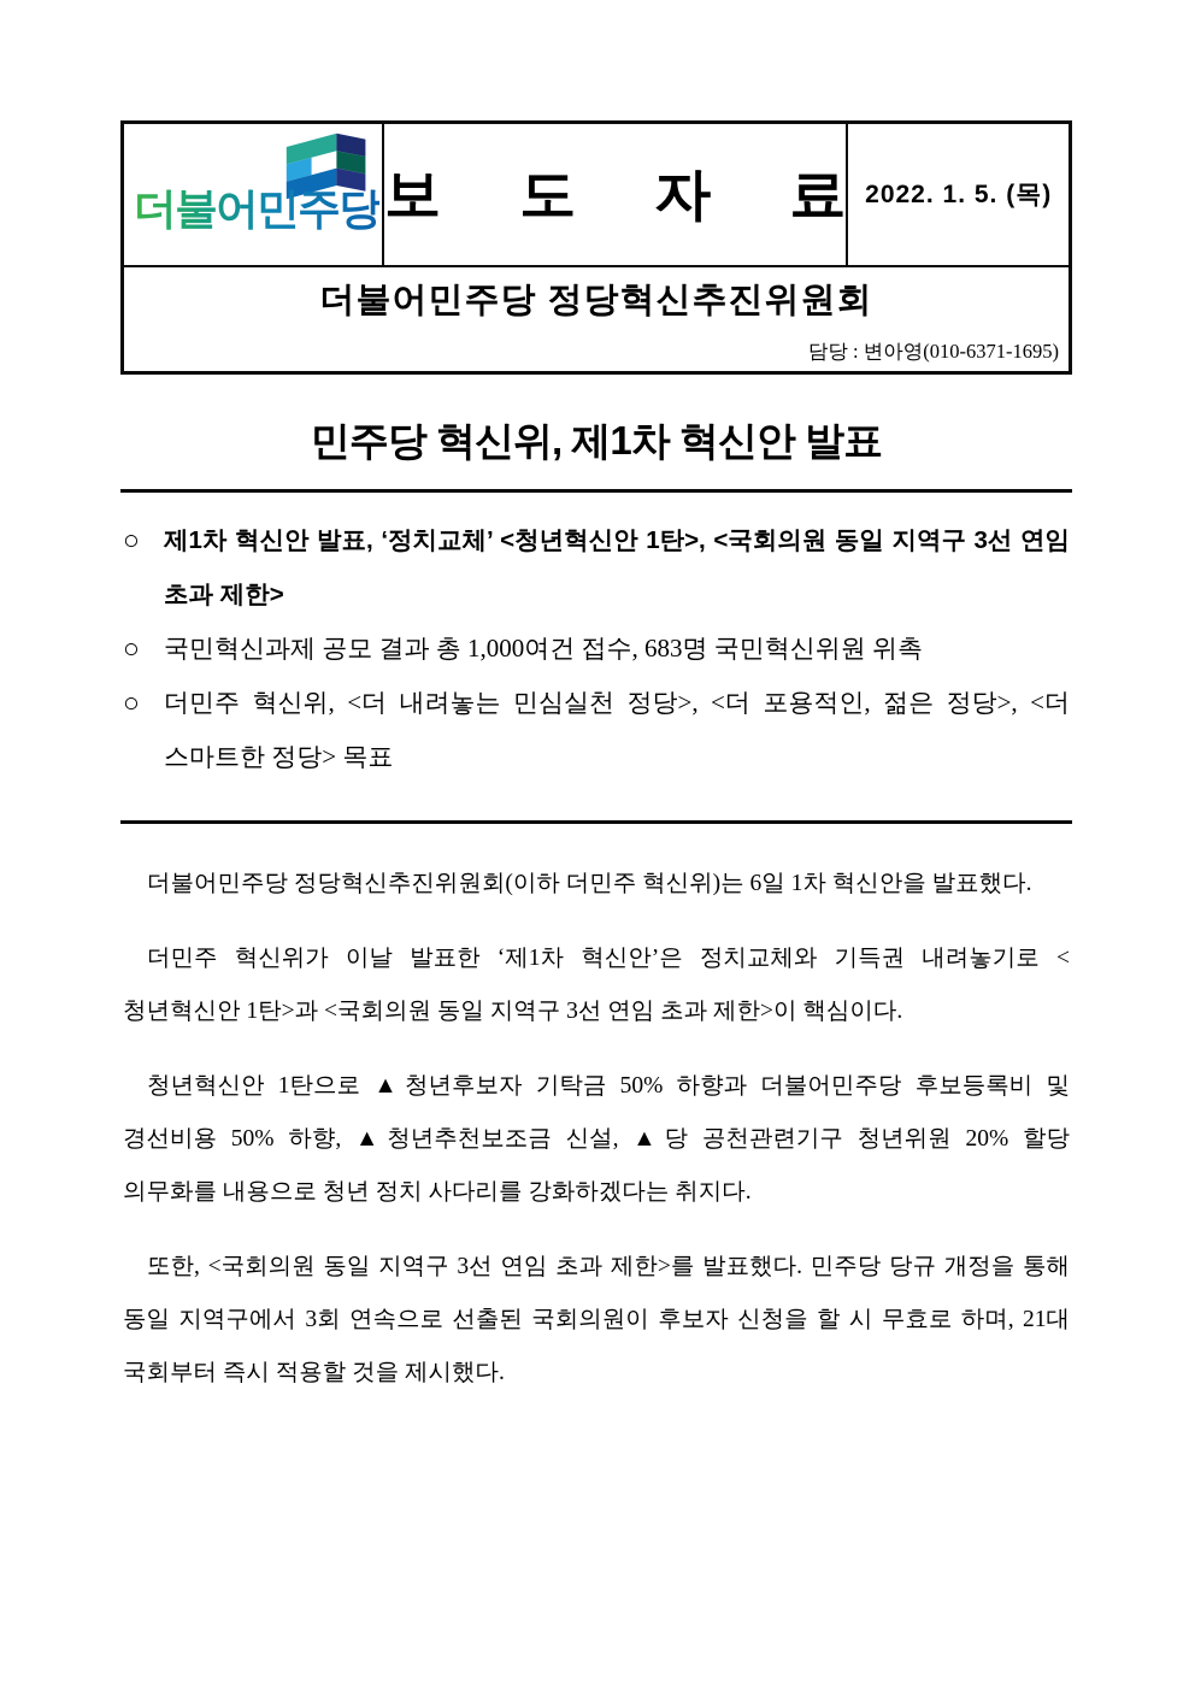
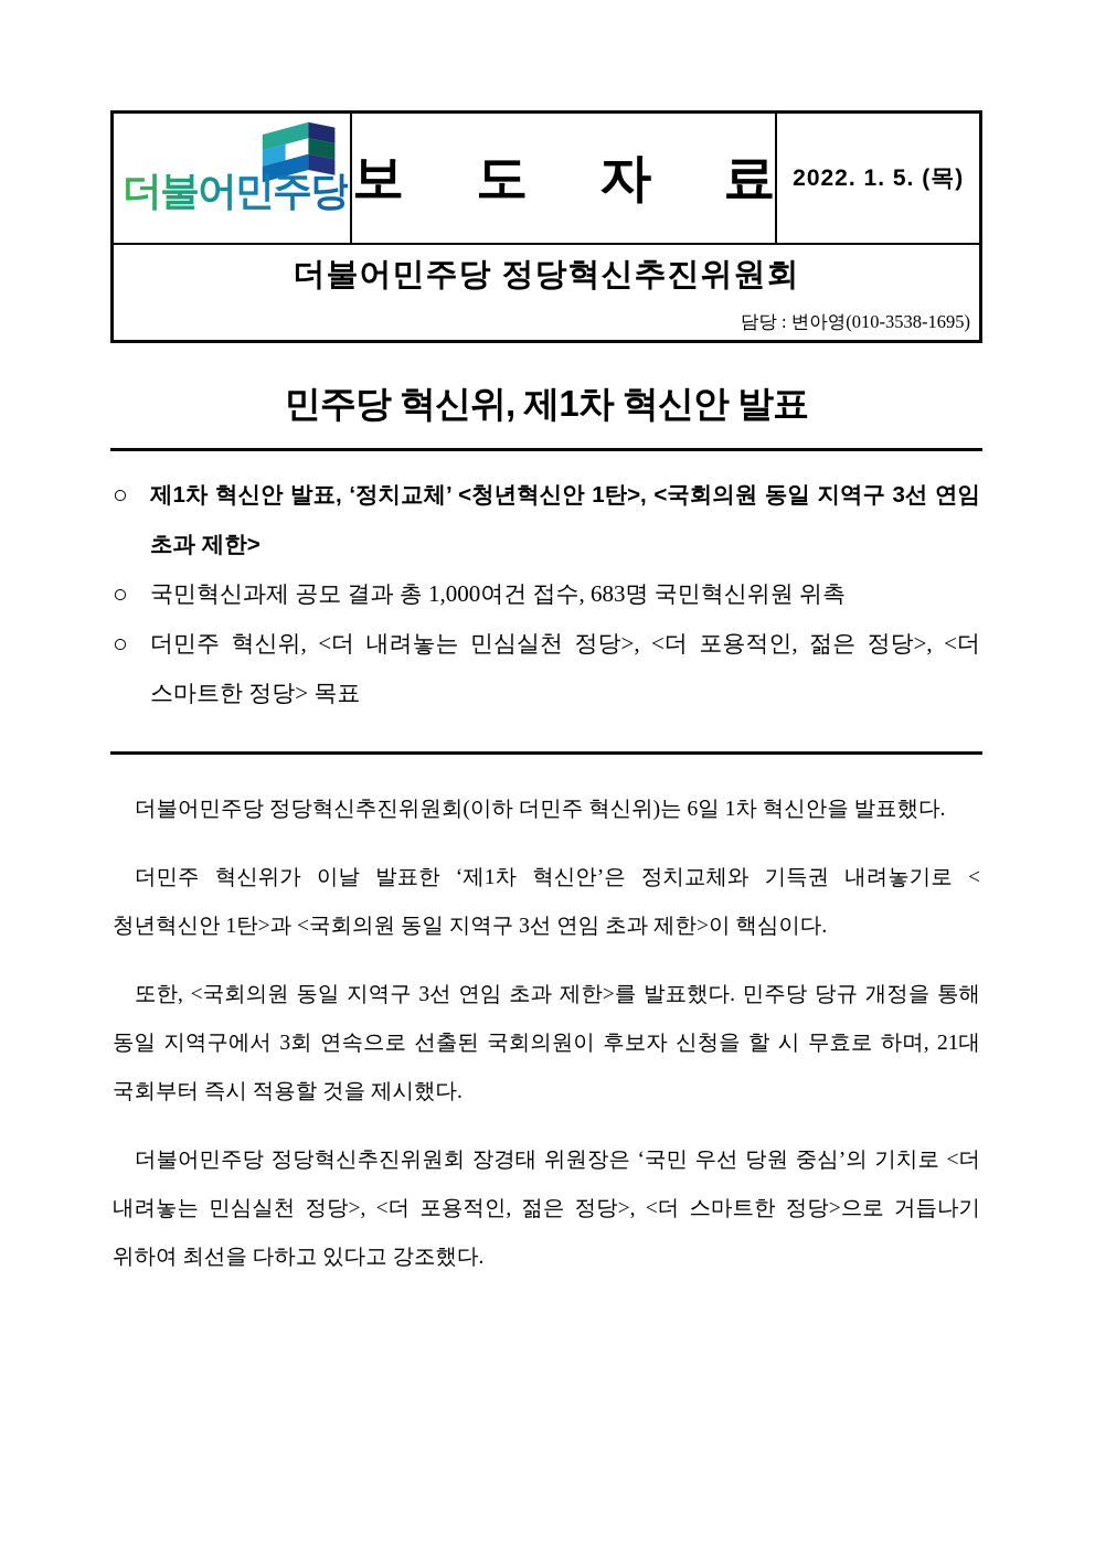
  더불어민주당
  보 도 자 료
  2022. 1. 5. (목)
  더불어민주당 정당혁신추진위원회
- 담당 : 변아영(010-6371-1695)
+ 담당 : 변아영(010-3538-1695)
  민주당 혁신위, 제1차 혁신안 발표
  ○
  제1차 혁신안 발표, ‘정치교체’ <청년혁신안 1탄>, <국회의원 동일 지역구 3선 연임 초과 제한>
  ○
  국민혁신과제 공모 결과 총 1,000여건 접수, 683명 국민혁신위원 위촉
  ○
  더민주 혁신위, <더 내려놓는 민심실천 정당>, <더 포용적인, 젊은 정당>, <더 스마트한 정당> 목표
  더불어민주당 정당혁신추진위원회(이하 더민주 혁신위)는 6일 1차 혁신안을 발표했다.
  더민주 혁신위가 이날 발표한 ‘제1차 혁신안’은 정치교체와 기득권 내려놓기로 <청년혁신안 1탄>과 <국회의원 동일 지역구 3선 연임 초과 제한>이 핵심이다.
- 청년혁신안 1탄으로 ▲청년후보자 기탁금 50% 하향과 더불어민주당 후보등록비 및 경선비용 50% 하향, ▲청년추천보조금 신설, ▲당 공천관련기구 청년위원 20% 할당 의무화를 내용으로 청년 정치 사다리를 강화하겠다는 취지다.
  또한, <국회의원 동일 지역구 3선 연임 초과 제한>를 발표했다. 민주당 당규 개정을 통해 동일 지역구에서 3회 연속으로 선출된 국회의원이 후보자 신청을 할 시 무효로 하며, 21대 국회부터 즉시 적용할 것을 제시했다.
+ 더불어민주당 정당혁신추진위원회 장경태 위원장은 ‘국민 우선 당원 중심’의 기치로 <더 내려놓는 민심실천 정당>, <더 포용적인, 젊은 정당>, <더 스마트한 정당>으로 거듭나기 위하여 최선을 다하고 있다고 강조했다.
